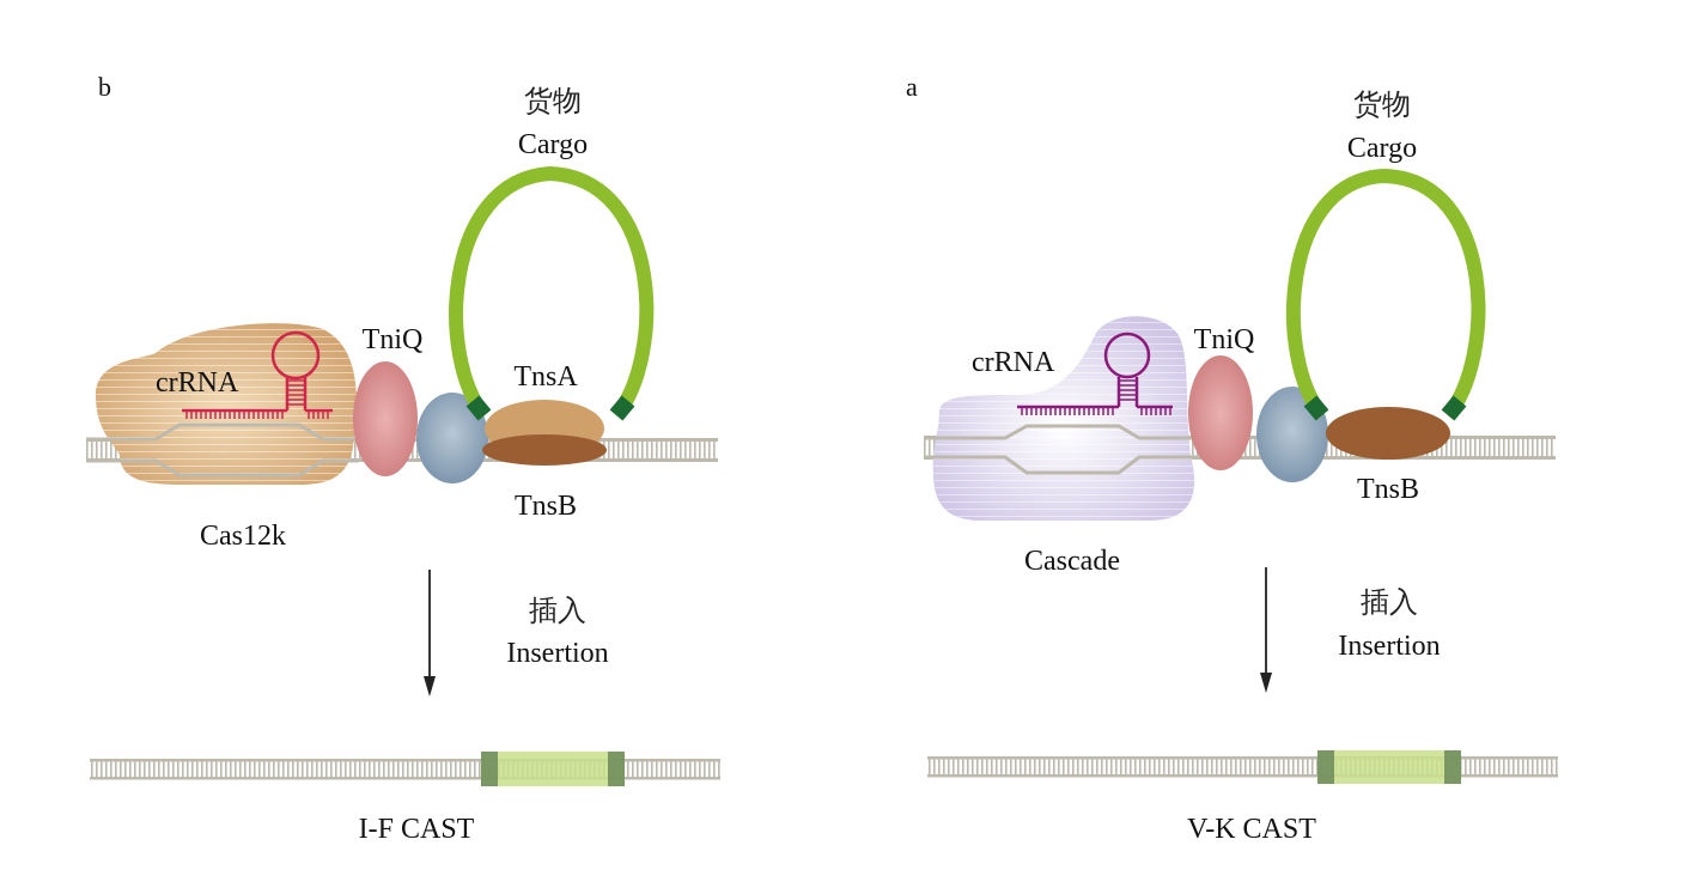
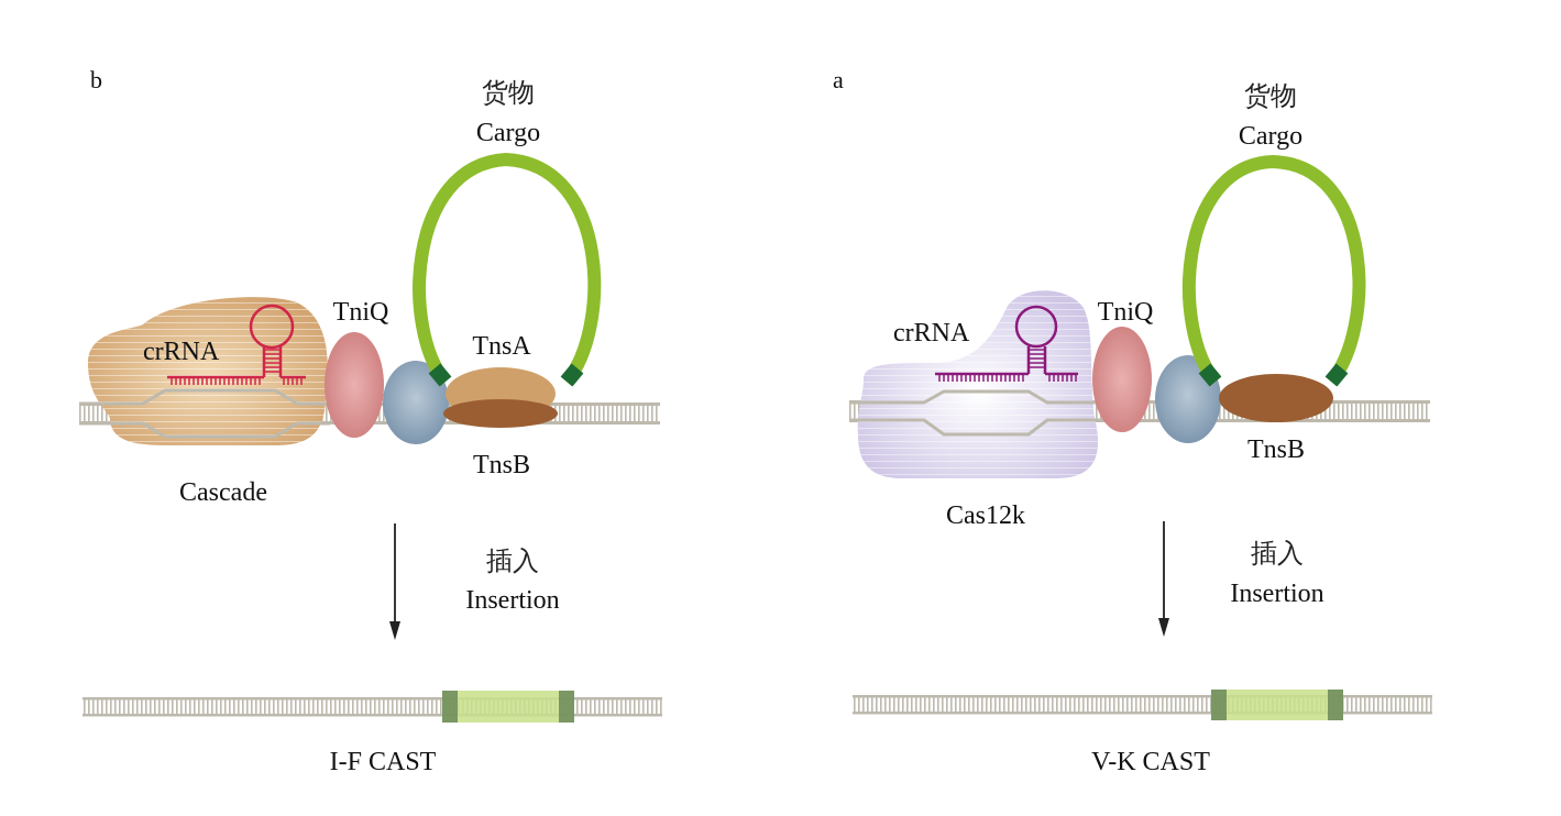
  b
  货物
  Cargo
  crRNA
  TniQ
  TnsA
  TnsB
- Cas12k
+ Cascade
  插入
  Insertion
  I-F CAST
  a
  货物
  Cargo
  crRNA
  TniQ
  TnsB
- Cascade
+ Cas12k
  插入
  Insertion
  V-K CAST
